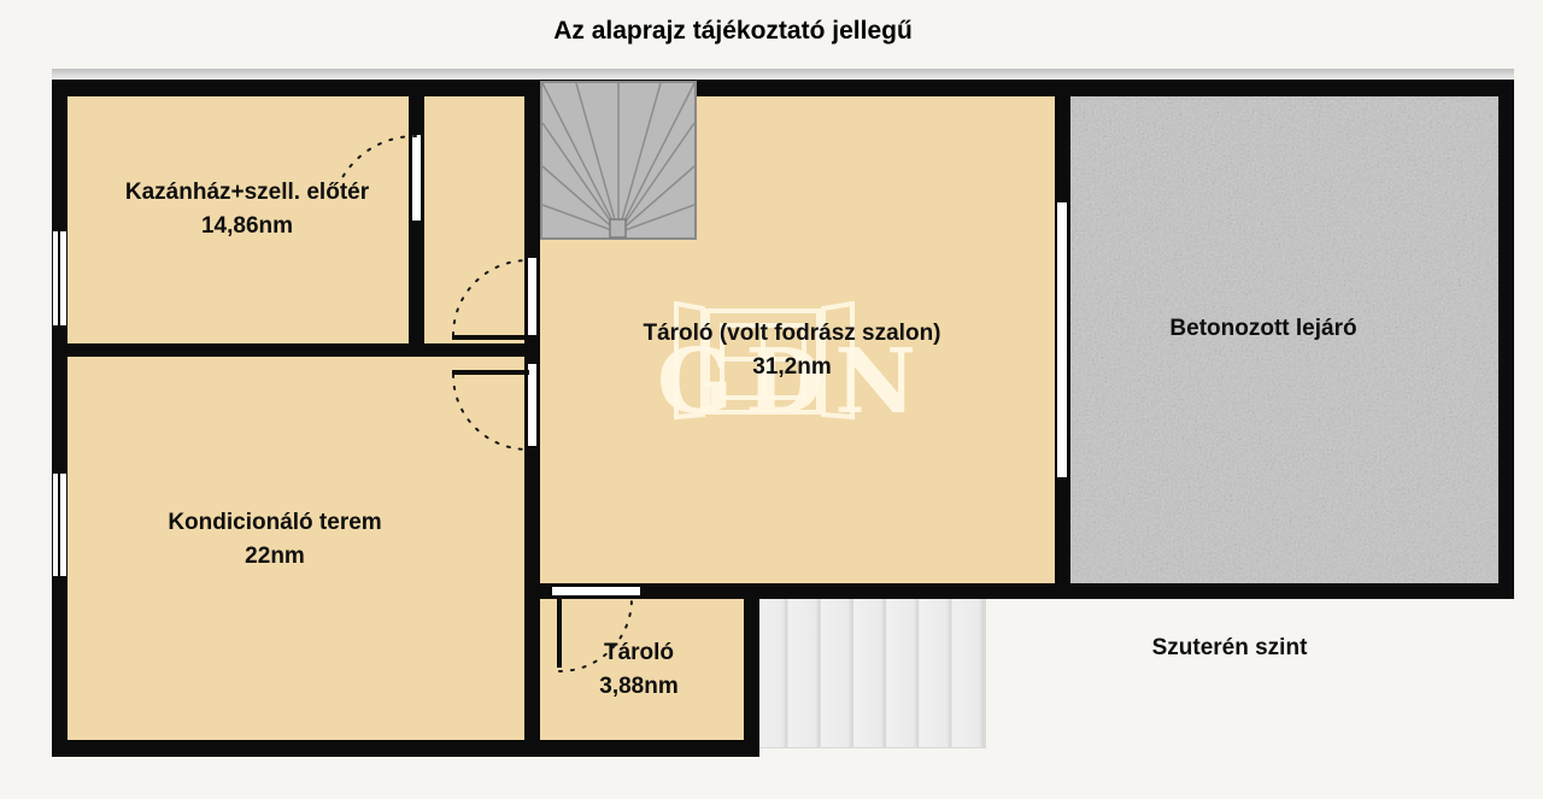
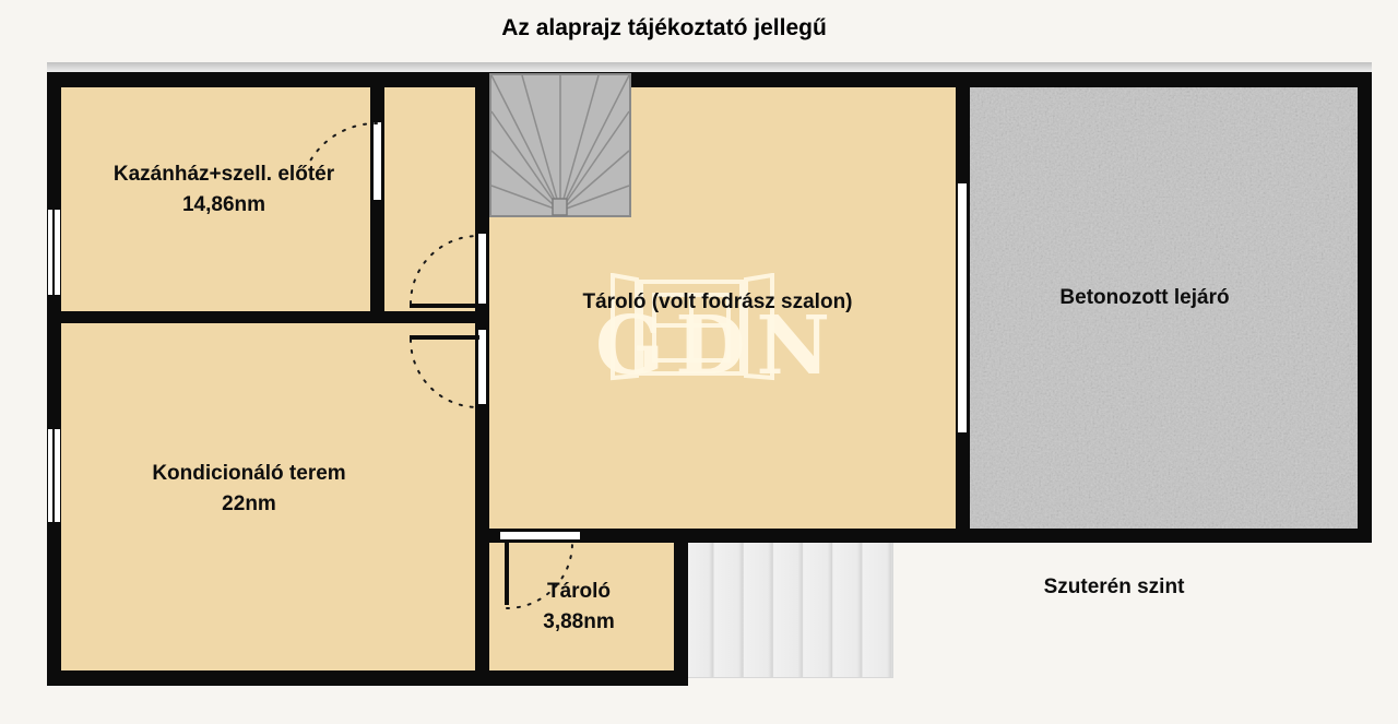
  Az alaprajz tájékoztató jellegű
  GDN
  Kazánház+szell. előtér
  14,86nm
  Tároló (volt fodrász szalon)
- 31,2nm
  Betonozott lejáró
  Kondicionáló terem
  22nm
  Tároló
  3,88nm
  Szuterén szint
